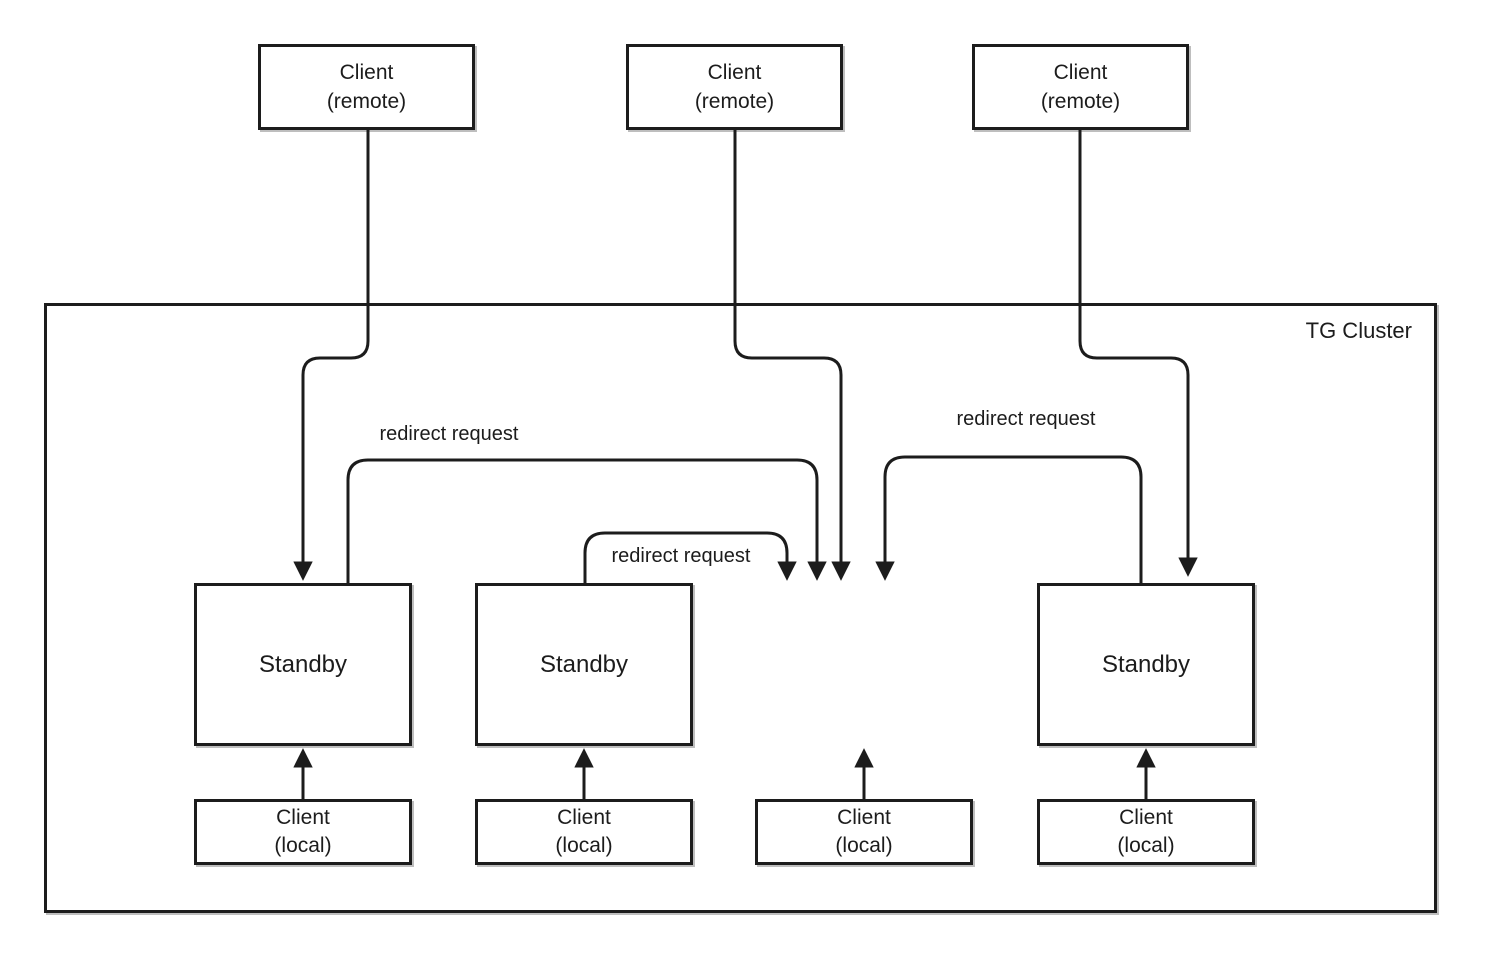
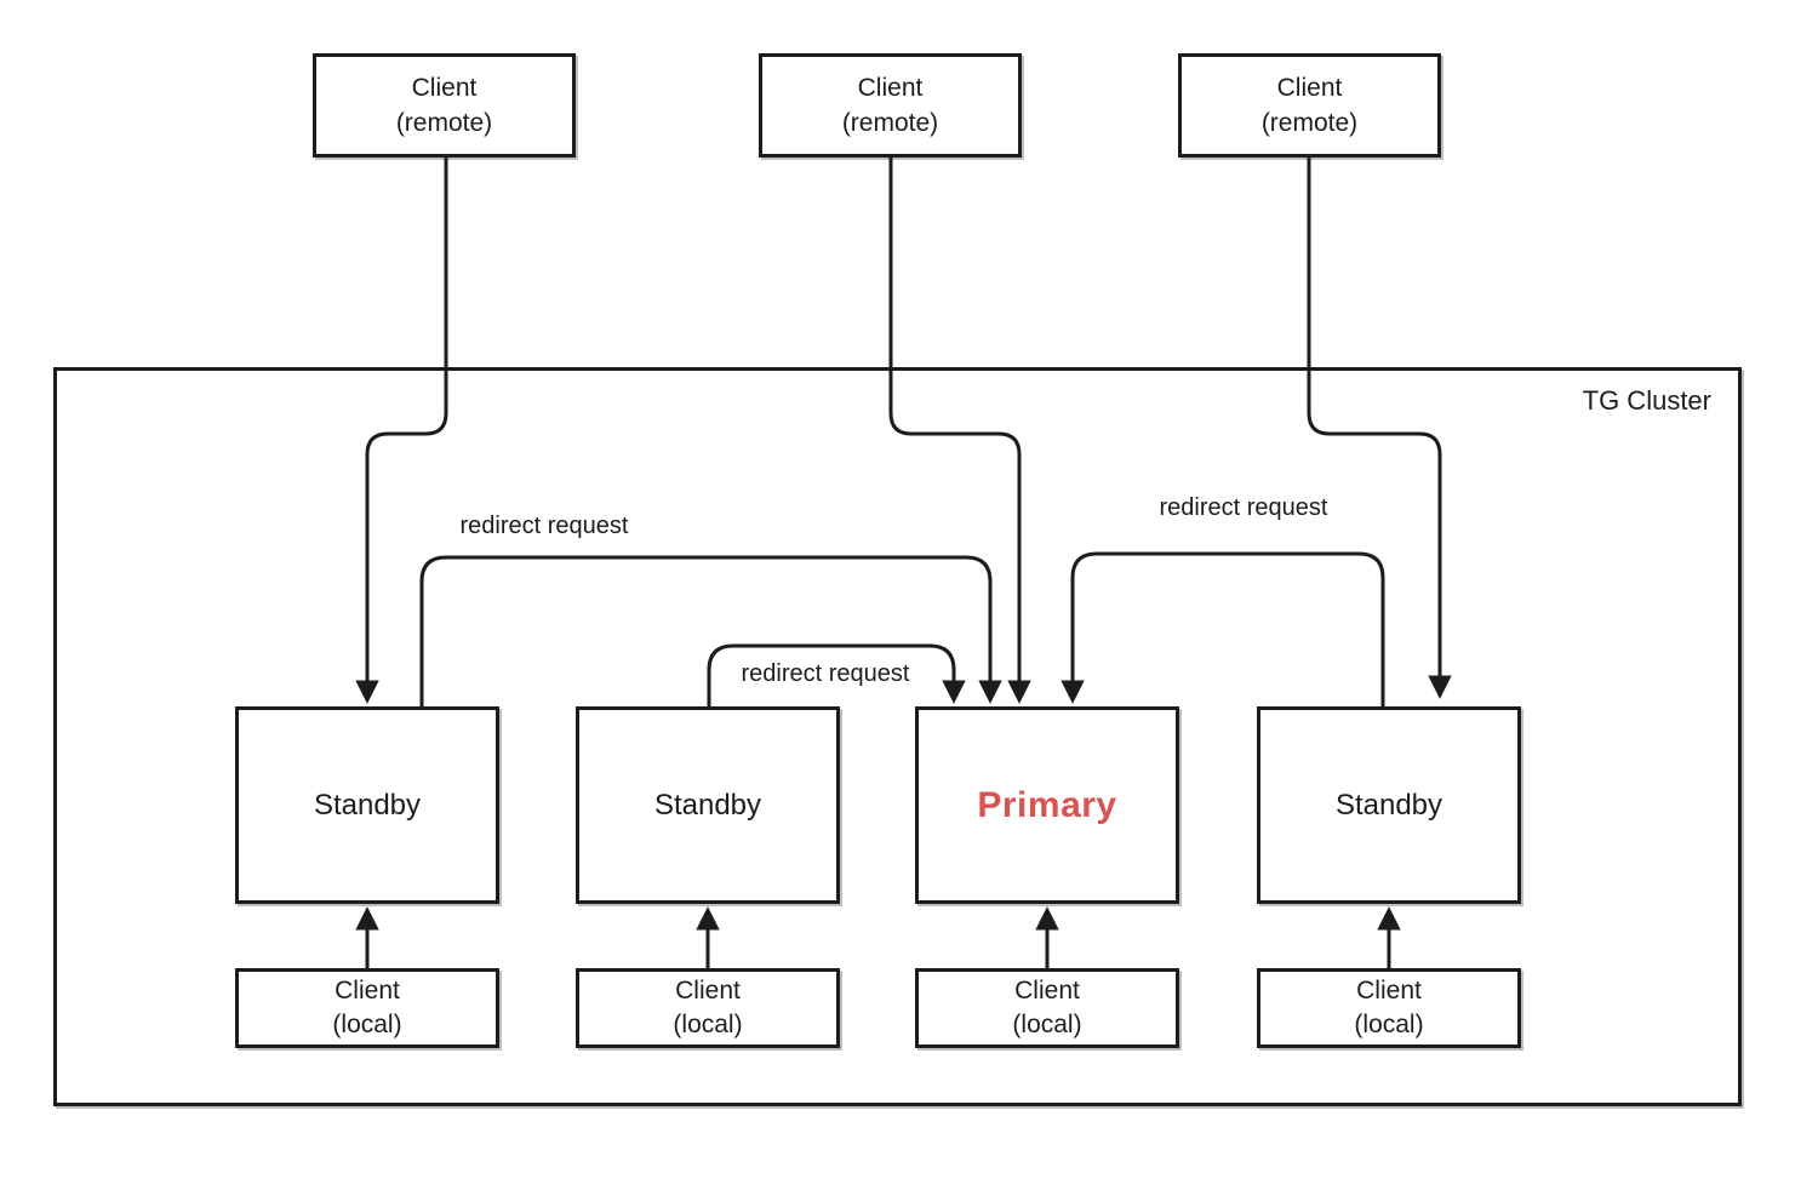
  Client
  (remote)
  Client
  (remote)
  Client
  (remote)
  TG Cluster
  Standby
  Standby
+ Primary
  Standby
  Client
  (local)
  Client
  (local)
  Client
  (local)
  Client
  (local)
  redirect request
  redirect request
  redirect request
